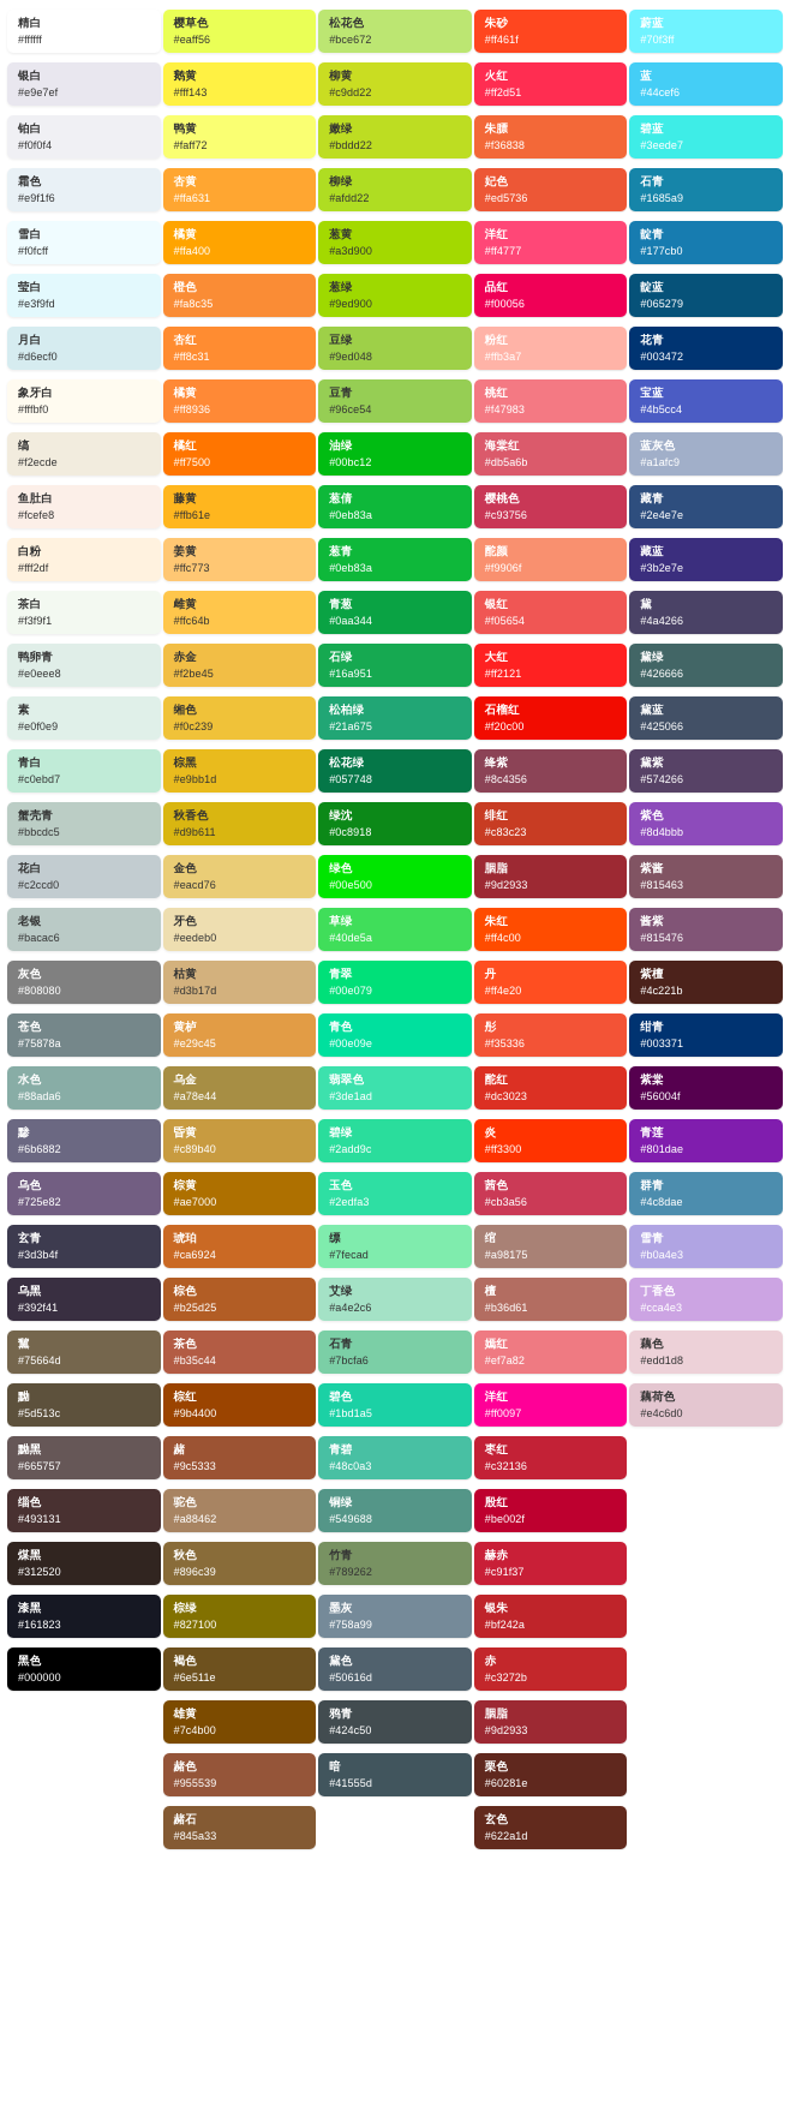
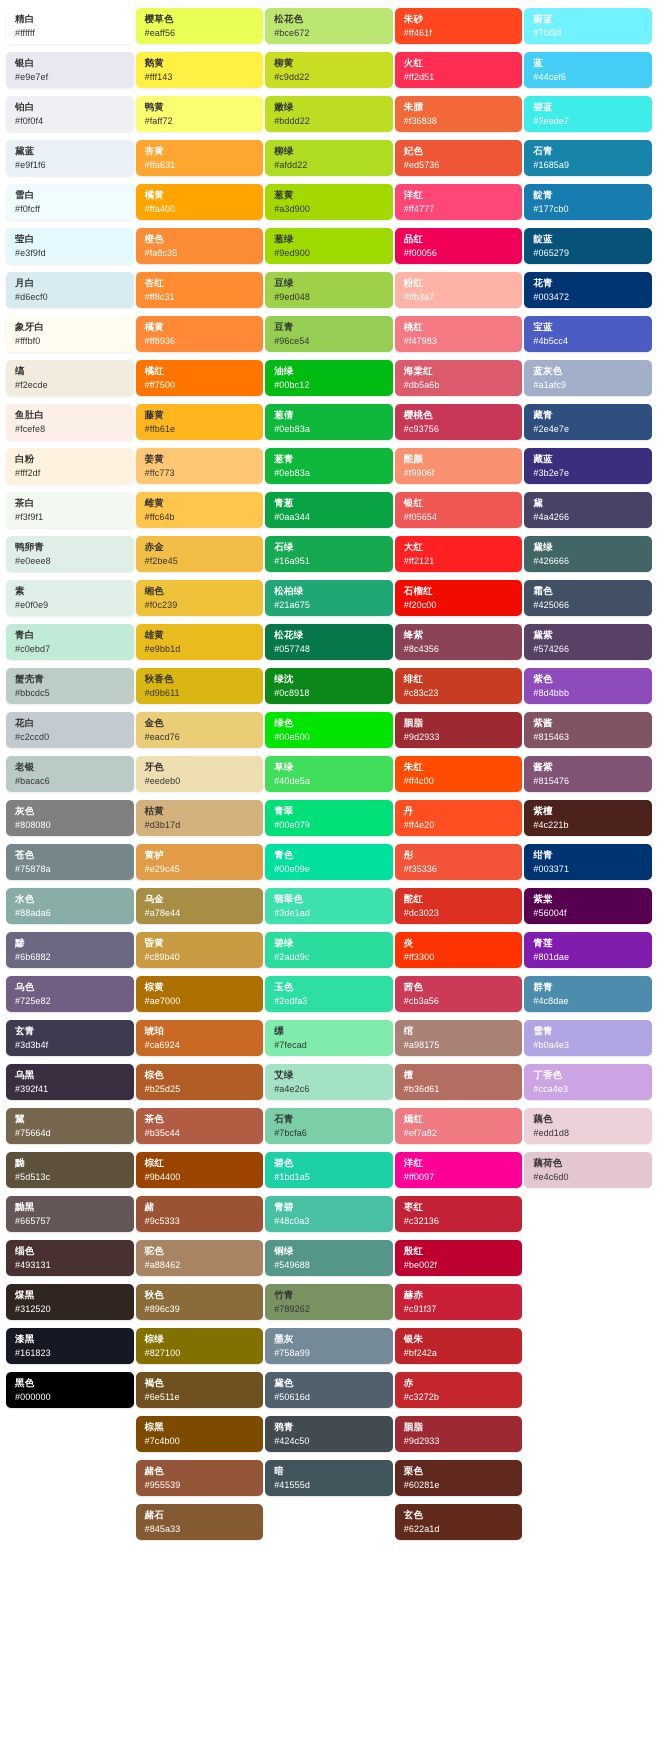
  精白
  #ffffff
  银白
  #e9e7ef
  铂白
  #f0f0f4
- 霜色
+ 黛蓝
  #e9f1f6
  雪白
  #f0fcff
  莹白
  #e3f9fd
  月白
  #d6ecf0
  象牙白
  #fffbf0
  缟
  #f2ecde
  鱼肚白
  #fcefe8
  白粉
  #fff2df
  茶白
  #f3f9f1
  鸭卵青
  #e0eee8
  素
  #e0f0e9
  青白
  #c0ebd7
  蟹壳青
  #bbcdc5
  花白
  #c2ccd0
  老银
  #bacac6
  灰色
  #808080
  苍色
  #75878a
  水色
  #88ada6
  黪
  #6b6882
  乌色
  #725e82
  玄青
  #3d3b4f
  乌黑
  #392f41
  黧
  #75664d
  黝
  #5d513c
  黝黑
  #665757
  缁色
  #493131
  煤黑
  #312520
  漆黑
  #161823
  黑色
  #000000
  樱草色
  #eaff56
  鹅黄
  #fff143
  鸭黄
  #faff72
  杏黄
  #ffa631
  橘黄
  #ffa400
  橙色
  #fa8c35
  杏红
  #ff8c31
  橘黄
  #ff8936
  橘红
  #ff7500
  藤黄
  #ffb61e
  姜黄
  #ffc773
  雌黄
  #ffc64b
  赤金
  #f2be45
  缃色
  #f0c239
- 棕黑
+ 雄黄
  #e9bb1d
  秋香色
  #d9b611
  金色
  #eacd76
  牙色
  #eedeb0
  枯黄
  #d3b17d
  黄栌
  #e29c45
  乌金
  #a78e44
  昏黄
  #c89b40
  棕黄
  #ae7000
  琥珀
  #ca6924
  棕色
  #b25d25
  茶色
  #b35c44
  棕红
  #9b4400
  赭
  #9c5333
  驼色
  #a88462
  秋色
  #896c39
  棕绿
  #827100
  褐色
  #6e511e
- 雄黄
+ 棕黑
  #7c4b00
  赭色
  #955539
  赭石
  #845a33
  松花色
  #bce672
  柳黄
  #c9dd22
  嫩绿
  #bddd22
  柳绿
  #afdd22
  葱黄
  #a3d900
  葱绿
  #9ed900
  豆绿
  #9ed048
  豆青
  #96ce54
  油绿
  #00bc12
  葱倩
  #0eb83a
  葱青
  #0eb83a
  青葱
  #0aa344
  石绿
  #16a951
  松柏绿
  #21a675
  松花绿
  #057748
  绿沈
  #0c8918
  绿色
  #00e500
  草绿
  #40de5a
  青翠
  #00e079
  青色
  #00e09e
  翡翠色
  #3de1ad
  碧绿
  #2add9c
  玉色
  #2edfa3
  缥
  #7fecad
  艾绿
  #a4e2c6
  石青
  #7bcfa6
  碧色
  #1bd1a5
  青碧
  #48c0a3
  铜绿
  #549688
  竹青
  #789262
  墨灰
  #758a99
  黛色
  #50616d
  鸦青
  #424c50
  暗
  #41555d
  朱砂
  #ff461f
  火红
  #ff2d51
  朱膘
  #f36838
  妃色
  #ed5736
  洋红
  #ff4777
  品红
  #f00056
  粉红
  #ffb3a7
  桃红
  #f47983
  海棠红
  #db5a6b
  樱桃色
  #c93756
  酡颜
  #f9906f
  银红
  #f05654
  大红
  #ff2121
  石榴红
  #f20c00
  绛紫
  #8c4356
  绯红
  #c83c23
  胭脂
  #9d2933
  朱红
  #ff4c00
  丹
  #ff4e20
  彤
  #f35336
  酡红
  #dc3023
  炎
  #ff3300
  茜色
  #cb3a56
  绾
  #a98175
  檀
  #b36d61
  嫣红
  #ef7a82
  洋红
  #ff0097
  枣红
  #c32136
  殷红
  #be002f
  赫赤
  #c91f37
  银朱
  #bf242a
  赤
  #c3272b
  胭脂
  #9d2933
  栗色
  #60281e
  玄色
  #622a1d
  蔚蓝
  #70f3ff
  蓝
  #44cef6
  碧蓝
  #3eede7
  石青
  #1685a9
  靛青
  #177cb0
  靛蓝
  #065279
  花青
  #003472
  宝蓝
  #4b5cc4
  蓝灰色
  #a1afc9
  藏青
  #2e4e7e
  藏蓝
  #3b2e7e
  黛
  #4a4266
  黛绿
  #426666
- 黛蓝
+ 霜色
  #425066
  黛紫
  #574266
  紫色
  #8d4bbb
  紫酱
  #815463
  酱紫
  #815476
  紫檀
  #4c221b
  绀青
  #003371
  紫棠
  #56004f
  青莲
  #801dae
  群青
  #4c8dae
  雪青
  #b0a4e3
  丁香色
  #cca4e3
  藕色
  #edd1d8
  藕荷色
  #e4c6d0
